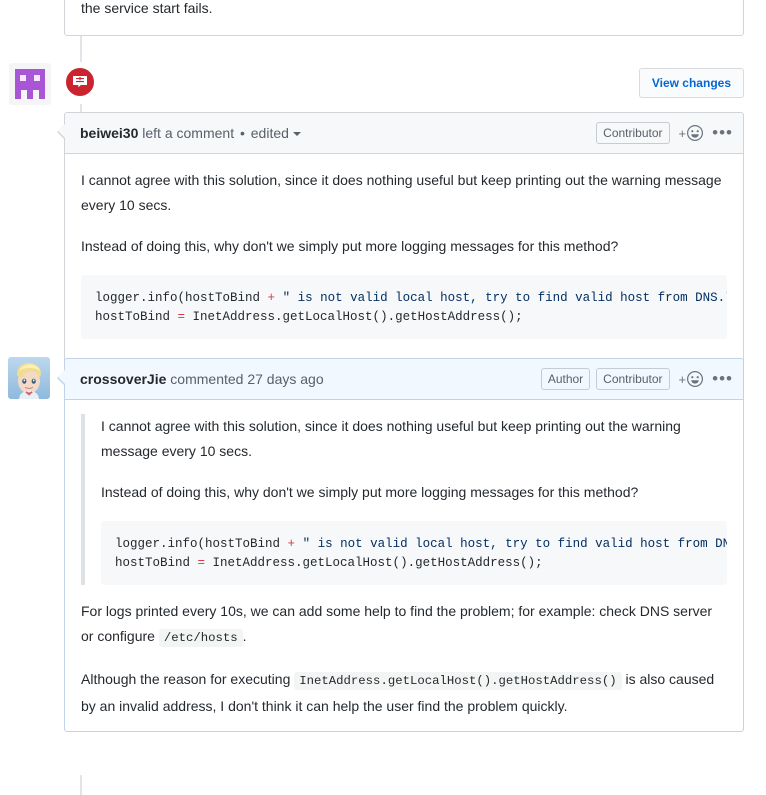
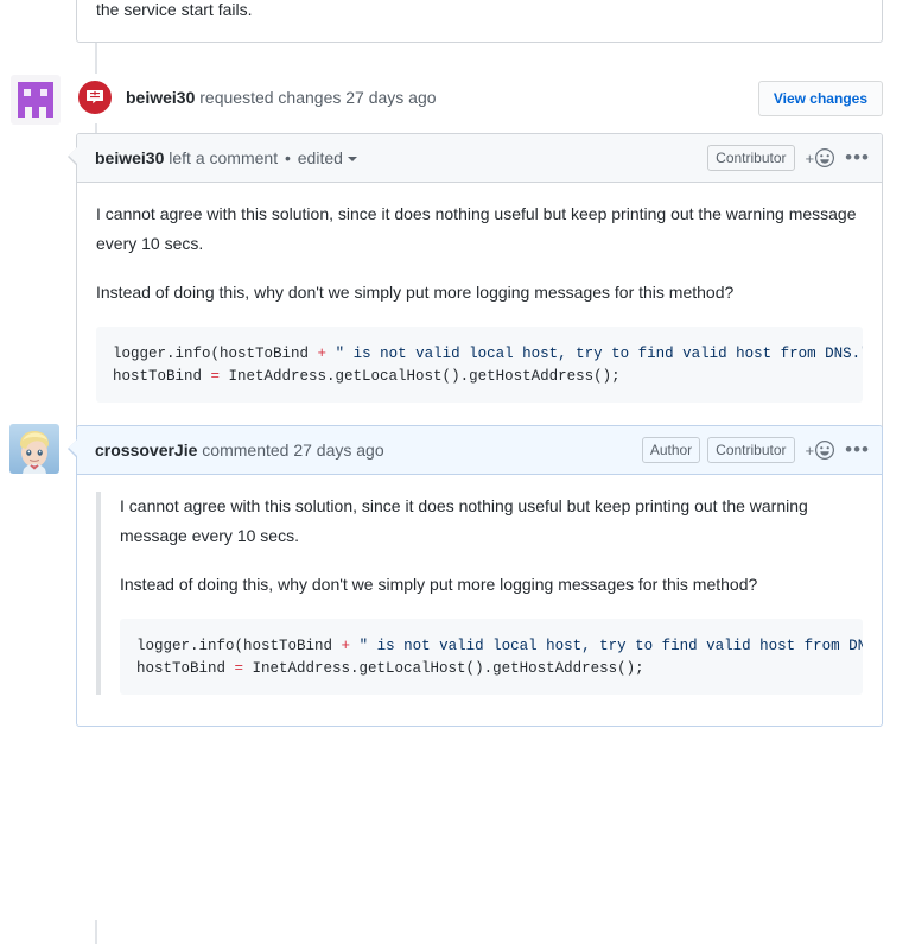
  the service start fails.
+ beiwei30 requested changes 27 days ago
  View changes
  beiwei30 left a comment • edited
  Contributor
  +
  •••
  I cannot agree with this solution, since it does nothing useful but keep printing out the warning message every 10 secs.
  Instead of doing this, why don't we simply put more logging messages for this method?
  logger.info(hostToBind + " is not valid local host, try to find valid host from DNS.
  hostToBind = InetAddress.getLocalHost().getHostAddress();
  crossoverJie commented 27 days ago
  Author
  Contributor
  +
  •••
  I cannot agree with this solution, since it does nothing useful but keep printing out the warning message every 10 secs.
  Instead of doing this, why don't we simply put more logging messages for this method?
  logger.info(hostToBind + " is not valid local host, try to find valid host from DN
  hostToBind = InetAddress.getLocalHost().getHostAddress();
- For logs printed every 10s, we can add some help to find the problem; for example: check DNS server or configure /etc/hosts .
- Although the reason for executing InetAddress.getLocalHost().getHostAddress() is also caused by an invalid address, I don't think it can help the user find the problem quickly.
